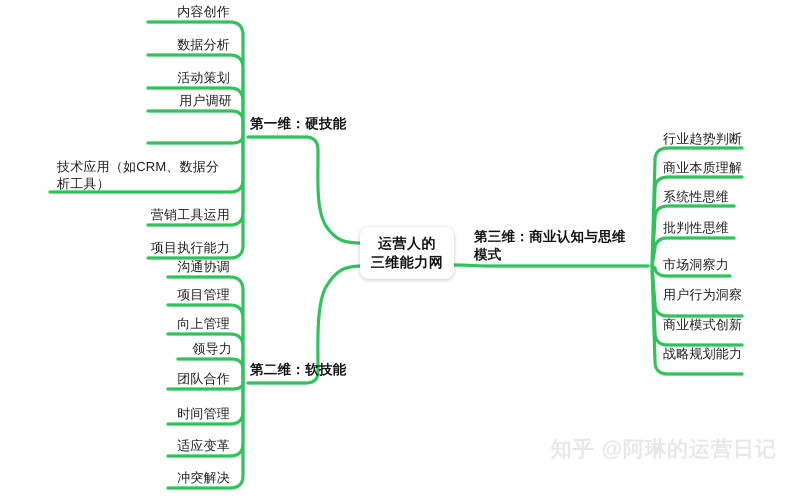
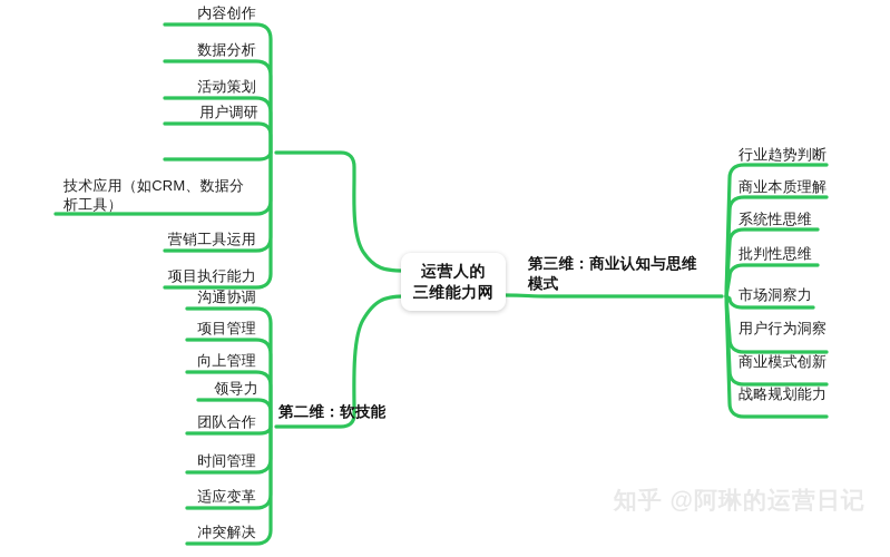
  内容创作
  数据分析
  活动策划
  用户调研
  技术应用（如CRM、数据分析工具）
  营销工具运用
  项目执行能力
  沟通协调
  项目管理
  向上管理
  领导力
  团队合作
  时间管理
  适应变革
  冲突解决
  行业趋势判断
  商业本质理解
  系统性思维
  批判性思维
  市场洞察力
  用户行为洞察
  商业模式创新
  战略规划能力
- 第一维：硬技能
  第二维：软技能
  第三维：商业认知与思维模式
  运营人的
  三维能力网
